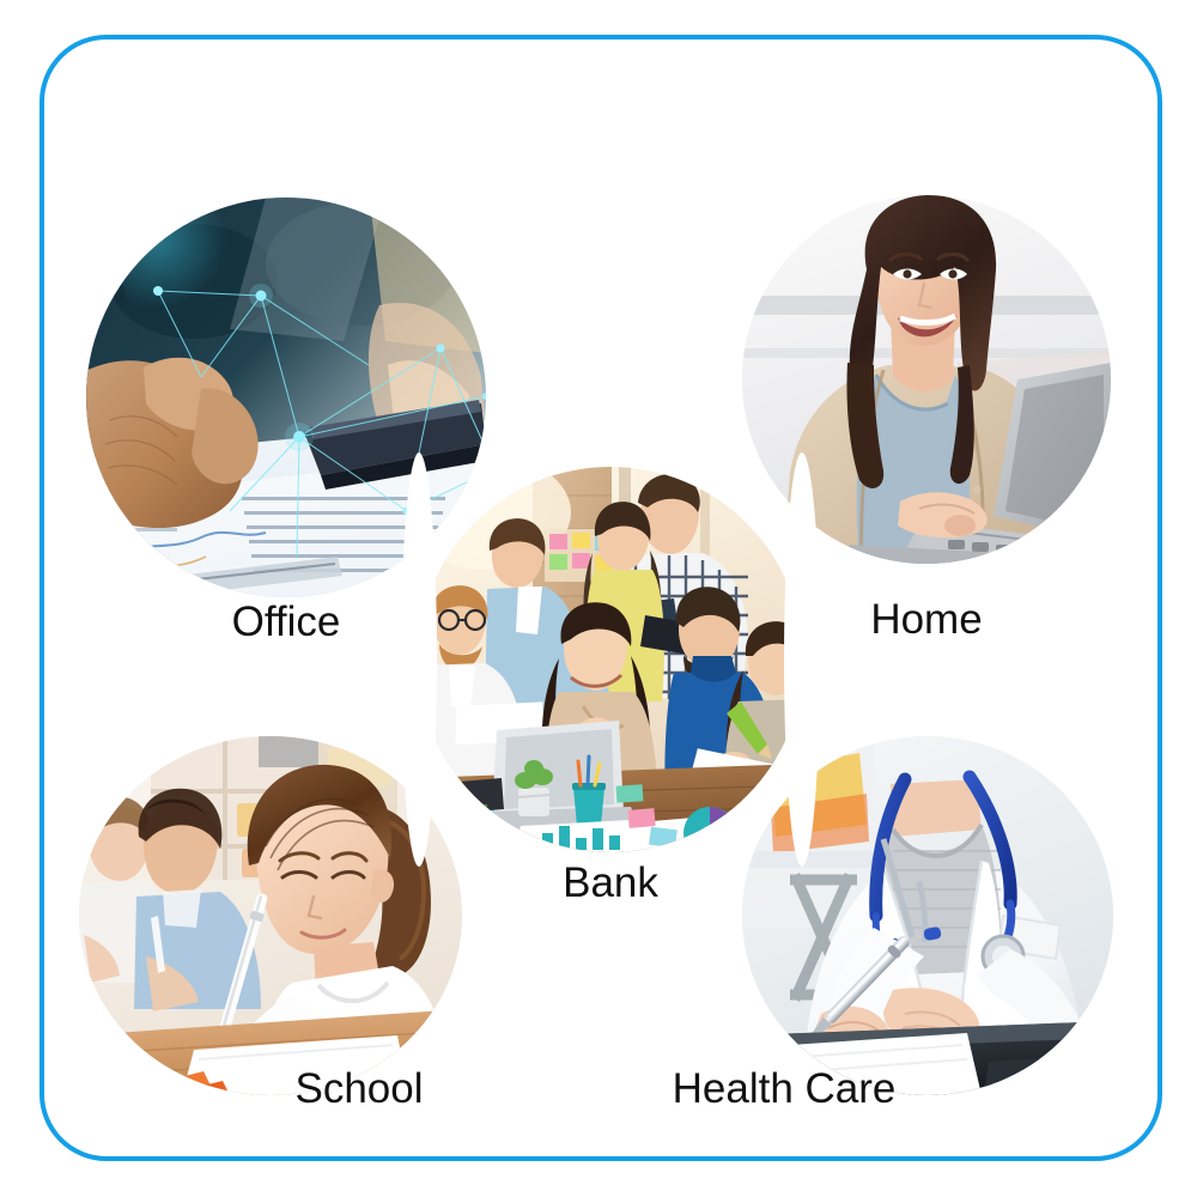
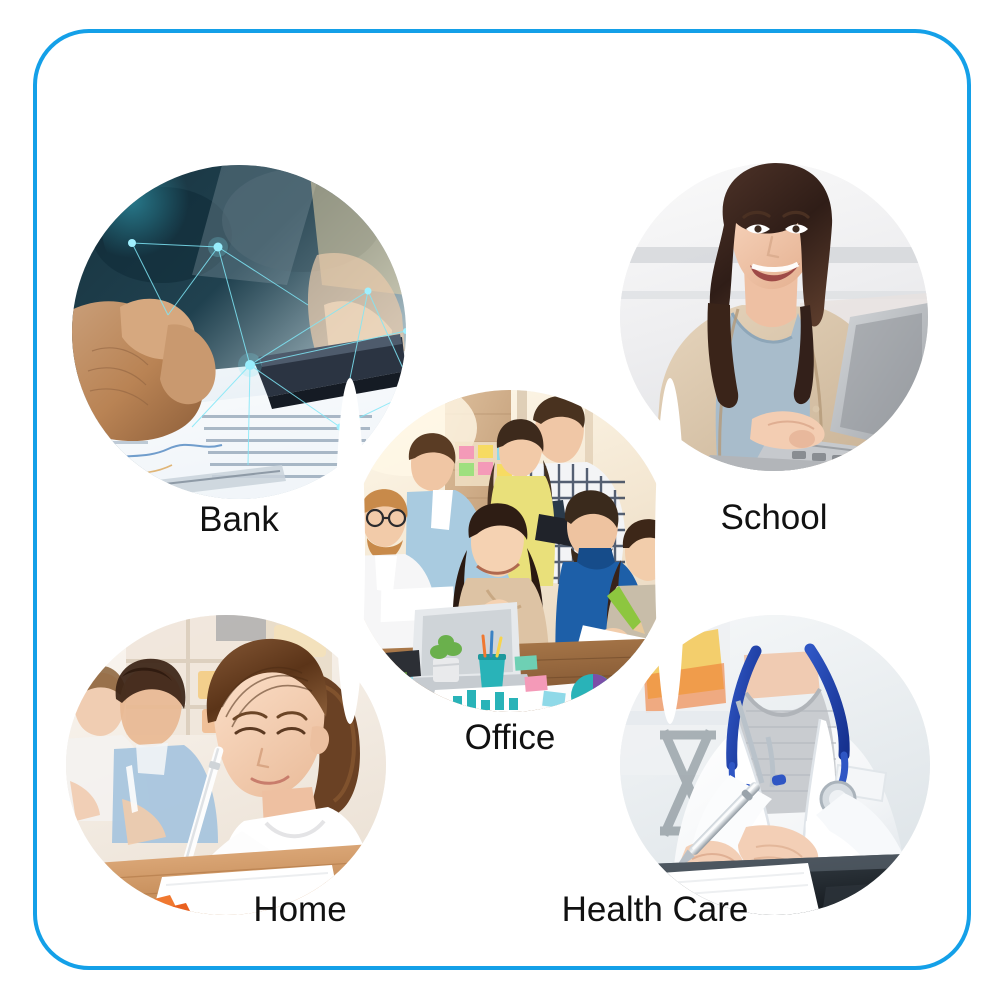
- Office
+ Bank
- Home
+ School
- Bank
+ Office
- School
+ Home
  Health Care
